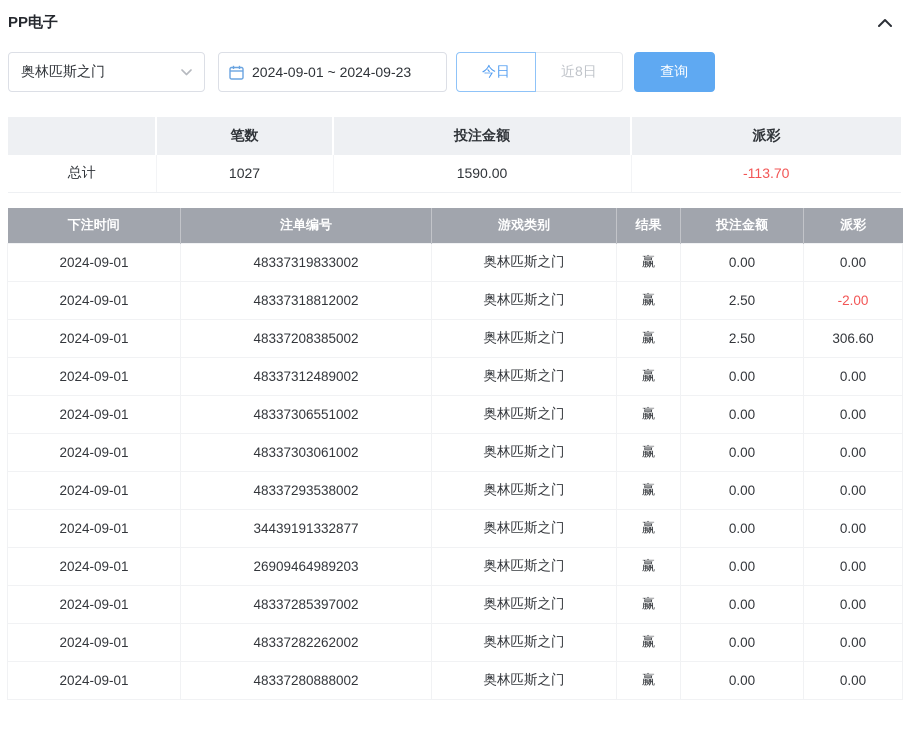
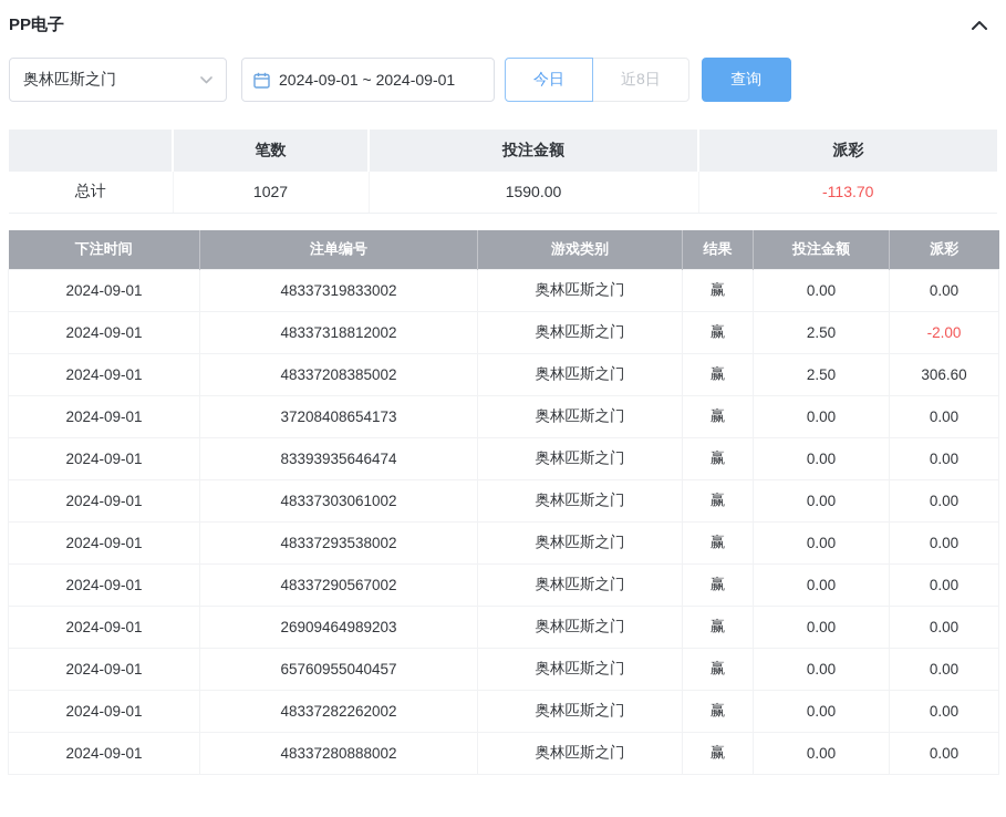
  PP电子
  奥林匹斯之门
- 2024-09-01 ~ 2024-09-23
+ 2024-09-01 ~ 2024-09-01
  今日
  近8日
  查询
  	笔数	投注金额	派彩
  总计	1027	1590.00	-113.70
  下注时间	注单编号	游戏类别	结果	投注金额	派彩
  2024-09-01	48337319833002	奥林匹斯之门	赢	0.00	0.00
  2024-09-01	48337318812002	奥林匹斯之门	赢	2.50	-2.00
  2024-09-01	48337208385002	奥林匹斯之门	赢	2.50	306.60
- 2024-09-01	48337312489002	奥林匹斯之门	赢	0.00	0.00
+ 2024-09-01	37208408654173	奥林匹斯之门	赢	0.00	0.00
- 2024-09-01	48337306551002	奥林匹斯之门	赢	0.00	0.00
+ 2024-09-01	83393935646474	奥林匹斯之门	赢	0.00	0.00
  2024-09-01	48337303061002	奥林匹斯之门	赢	0.00	0.00
  2024-09-01	48337293538002	奥林匹斯之门	赢	0.00	0.00
- 2024-09-01	34439191332877	奥林匹斯之门	赢	0.00	0.00
+ 2024-09-01	48337290567002	奥林匹斯之门	赢	0.00	0.00
  2024-09-01	26909464989203	奥林匹斯之门	赢	0.00	0.00
- 2024-09-01	48337285397002	奥林匹斯之门	赢	0.00	0.00
+ 2024-09-01	65760955040457	奥林匹斯之门	赢	0.00	0.00
  2024-09-01	48337282262002	奥林匹斯之门	赢	0.00	0.00
  2024-09-01	48337280888002	奥林匹斯之门	赢	0.00	0.00
